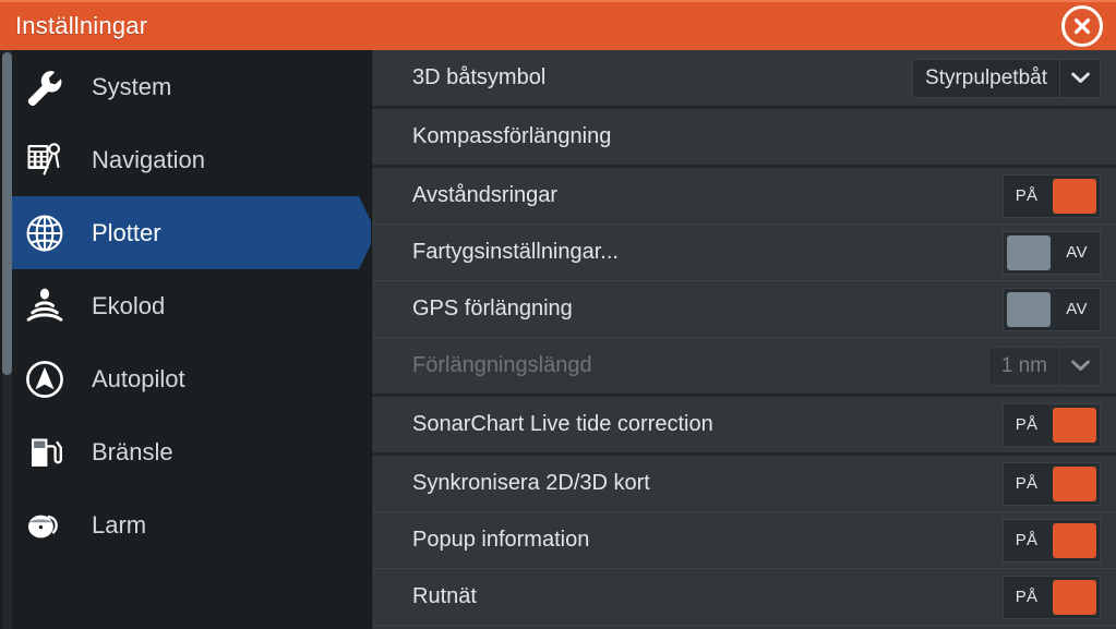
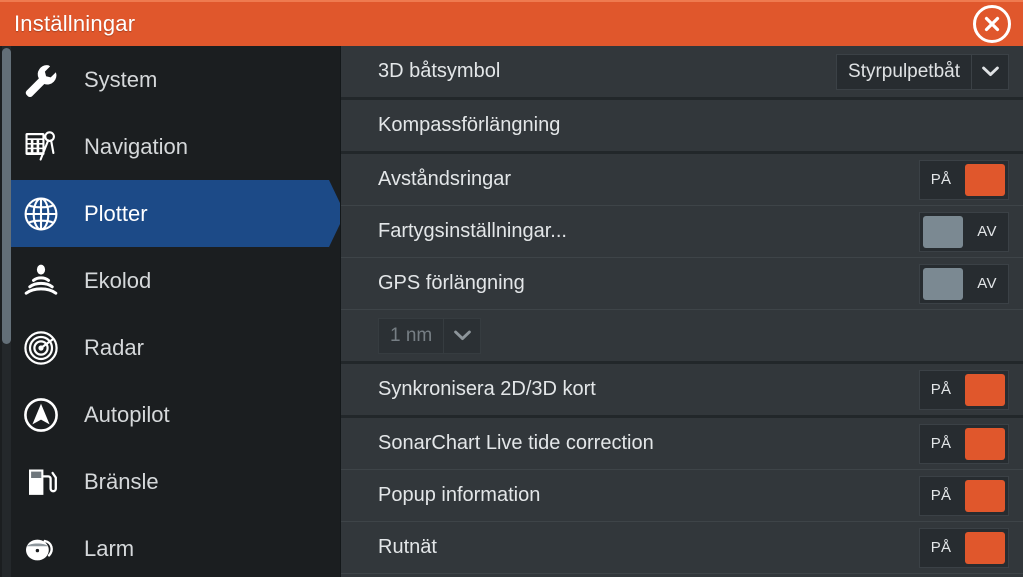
  Inställningar
  System
  Navigation
  Plotter
  Ekolod
+ Radar
  Autopilot
  Bränsle
  Larm
  3D båtsymbol
  Styrpulpetbåt
  Kompassförlängning
  Avståndsringar
  PÅ
  Fartygsinställningar...
  AV
  GPS förlängning
  AV
- Förlängningslängd
  1 nm
- SonarChart Live tide correction
+ Synkronisera 2D/3D kort
  PÅ
- Synkronisera 2D/3D kort
+ SonarChart Live tide correction
  PÅ
  Popup information
  PÅ
  Rutnät
  PÅ
